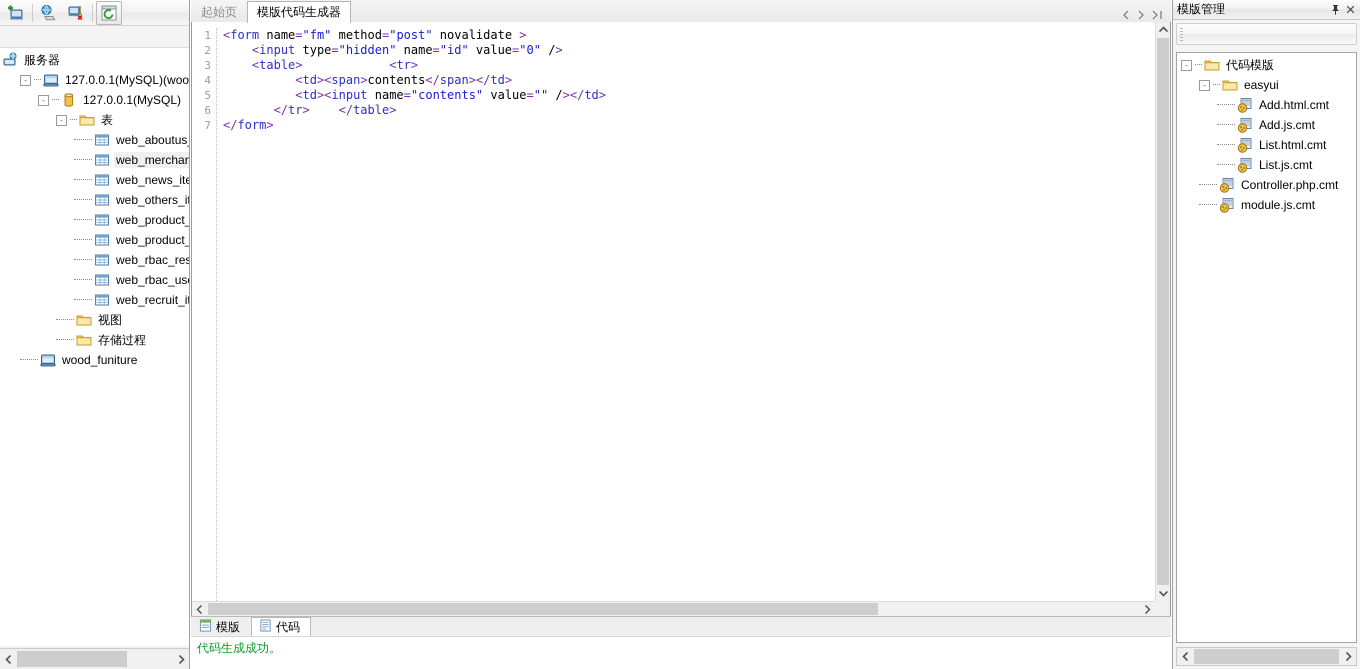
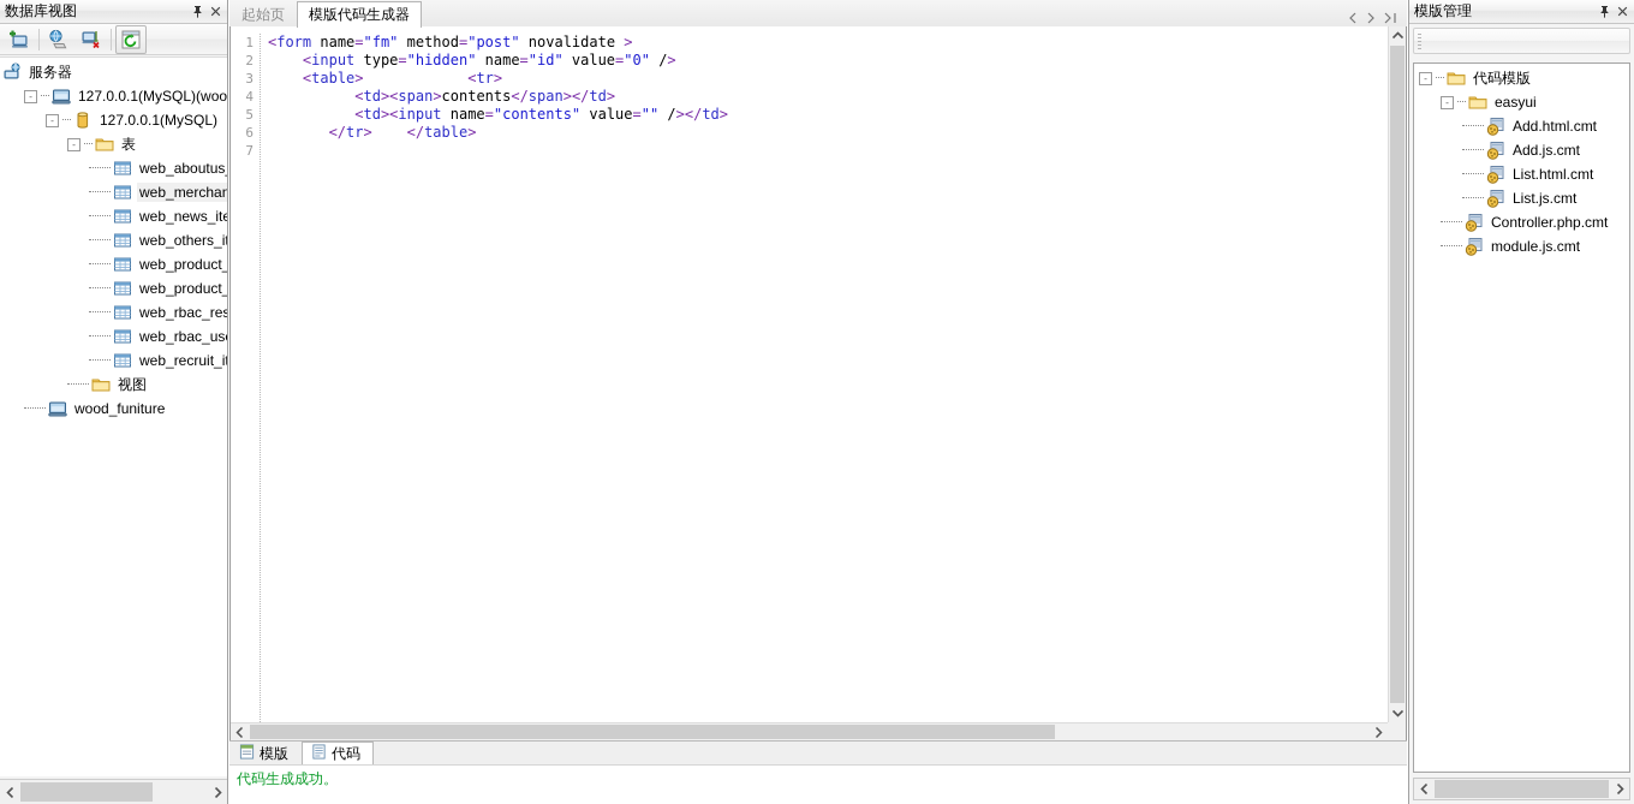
+ 数据库视图
  服务器
  -
  127.0.0.1(MySQL)(woo
  -
  127.0.0.1(MySQL)
  -
  表
  web_aboutus
  web_merchan
  web_news_ite
  web_others_i
  web_product_
  web_product_
  web_rbac_res
  web_rbac_us
  web_recruit_i
  视图
- 存储过程
  wood_funiture
  起始页
  模版代码生成器
  1
  2
  3
  4
  5
  6
  7
  <form name="fm" method="post" novalidate >
  <input type="hidden" name="id" value="0" />
  <table> <tr>
  <td><span>contents</span></td>
  <td><input name="contents" value="" /></td>
  </tr> </table>
- </form>
  模版
  代码
  代码生成成功。
  模版管理
  -
  代码模版
  -
  easyui
  Add.html.cmt
  Add.js.cmt
  List.html.cmt
  List.js.cmt
  Controller.php.cmt
  module.js.cmt
